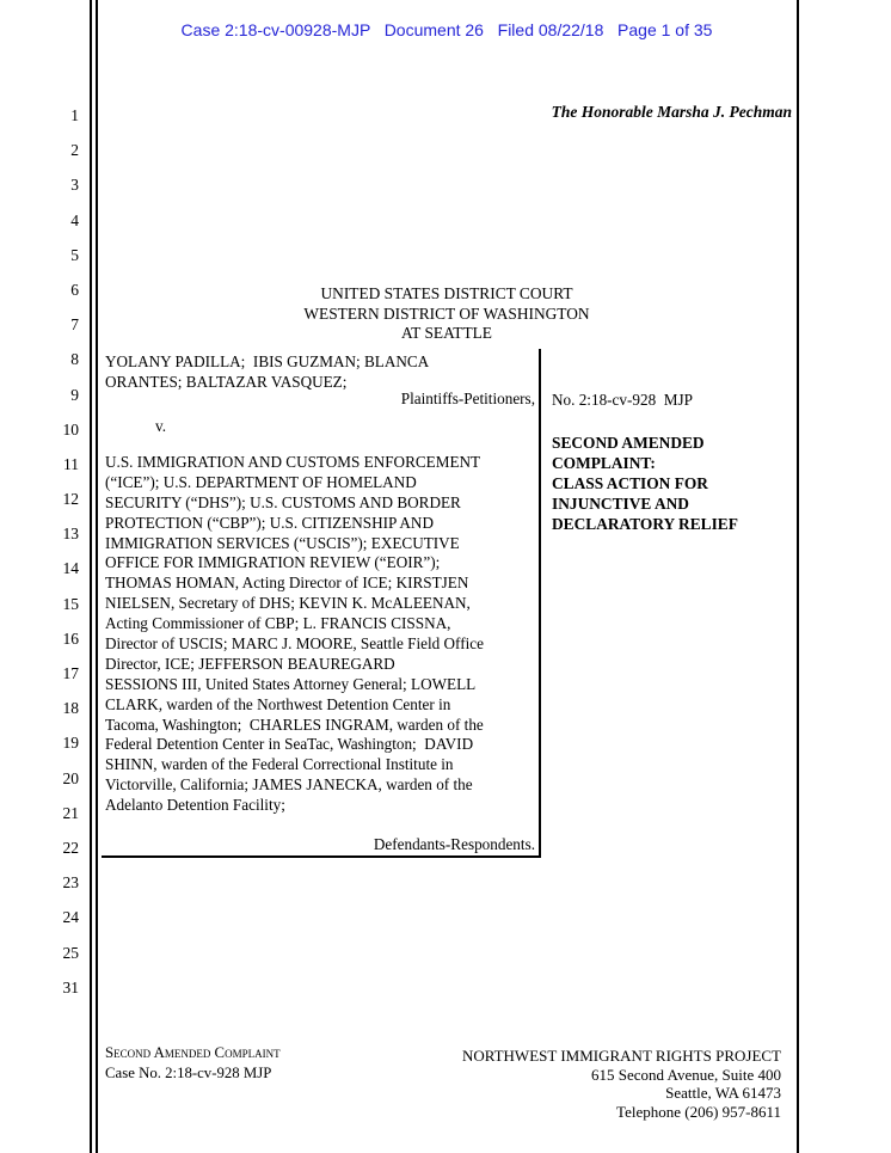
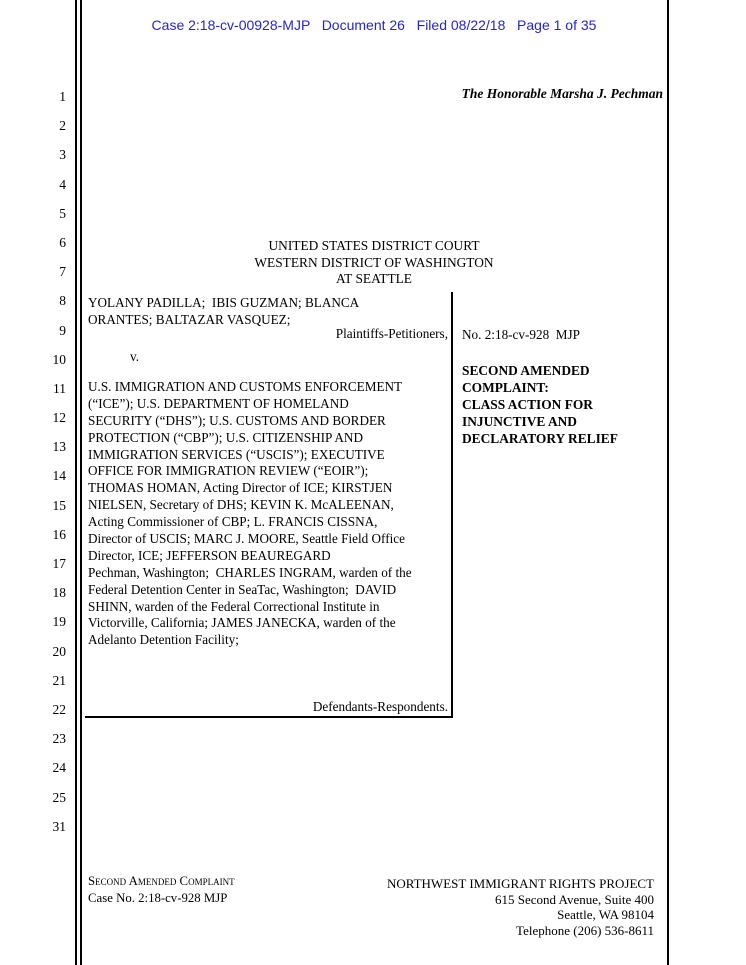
  Case 2:18-cv-00928-MJP Document 26 Filed 08/22/18 Page 1 of 35
  The Honorable Marsha J. Pechman
  1
  2
  3
  4
  5
  6
  7
  8
  9
  10
  11
  12
  13
  14
  15
  16
  17
  18
  19
  20
  21
  22
  23
  24
  25
  31
  UNITED STATES DISTRICT COURT
  WESTERN DISTRICT OF WASHINGTON
  AT SEATTLE
  YOLANY PADILLA; IBIS GUZMAN; BLANCA
  ORANTES; BALTAZAR VASQUEZ;
  Plaintiffs-Petitioners,
  v.
  U.S. IMMIGRATION AND CUSTOMS ENFORCEMENT
  (“ICE”); U.S. DEPARTMENT OF HOMELAND
  SECURITY (“DHS”); U.S. CUSTOMS AND BORDER
  PROTECTION (“CBP”); U.S. CITIZENSHIP AND
  IMMIGRATION SERVICES (“USCIS”); EXECUTIVE
  OFFICE FOR IMMIGRATION REVIEW (“EOIR”);
  THOMAS HOMAN, Acting Director of ICE; KIRSTJEN
  NIELSEN, Secretary of DHS; KEVIN K. McALEENAN,
  Acting Commissioner of CBP; L. FRANCIS CISSNA,
  Director of USCIS; MARC J. MOORE, Seattle Field Office
  Director, ICE; JEFFERSON BEAUREGARD
- SESSIONS III, United States Attorney General; LOWELL
- CLARK, warden of the Northwest Detention Center in
- Tacoma, Washington; CHARLES INGRAM, warden of the
+ Pechman, Washington; CHARLES INGRAM, warden of the
  Federal Detention Center in SeaTac, Washington; DAVID
  SHINN, warden of the Federal Correctional Institute in
  Victorville, California; JAMES JANECKA, warden of the
  Adelanto Detention Facility;
  Defendants-Respondents.
  No. 2:18-cv-928 MJP
  SECOND AMENDED
  COMPLAINT:
  CLASS ACTION FOR
  INJUNCTIVE AND
  DECLARATORY RELIEF
  Second Amended Complaint
  Case No. 2:18-cv-928 MJP
  NORTHWEST IMMIGRANT RIGHTS PROJECT
  615 Second Avenue, Suite 400
- Seattle, WA 61473
+ Seattle, WA 98104
- Telephone (206) 957-8611
+ Telephone (206) 536-8611
